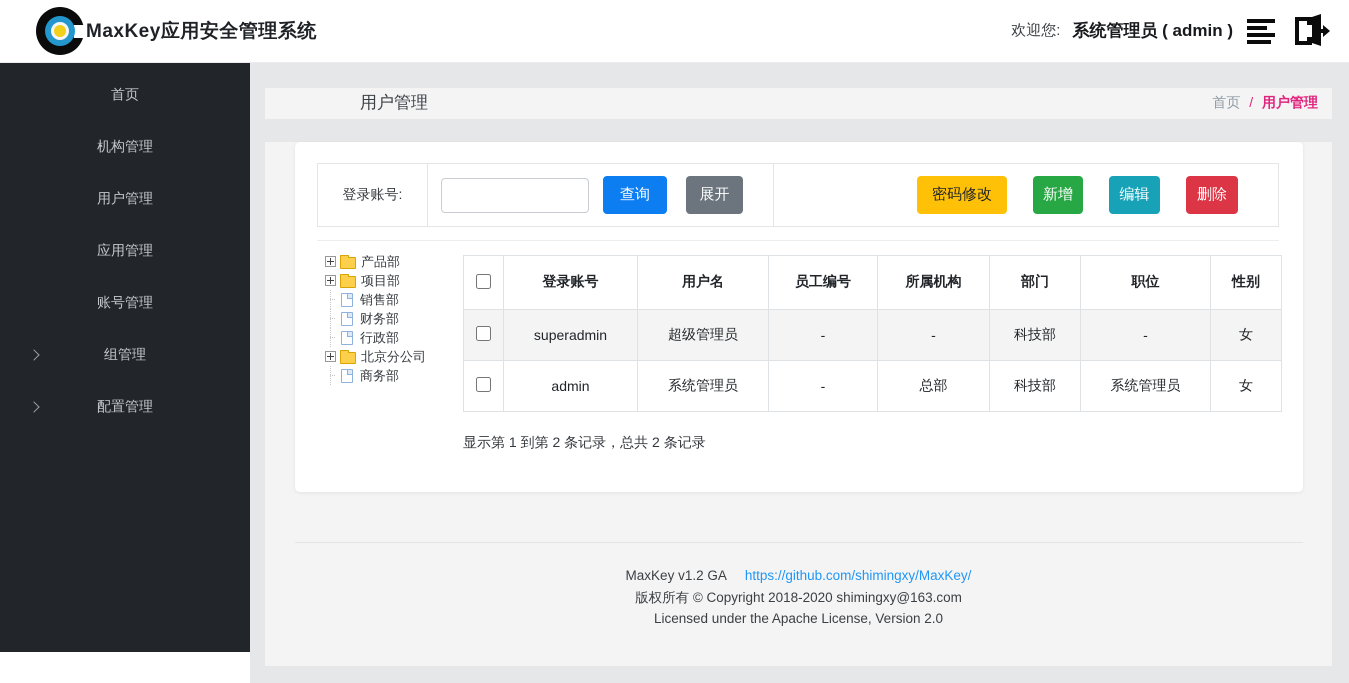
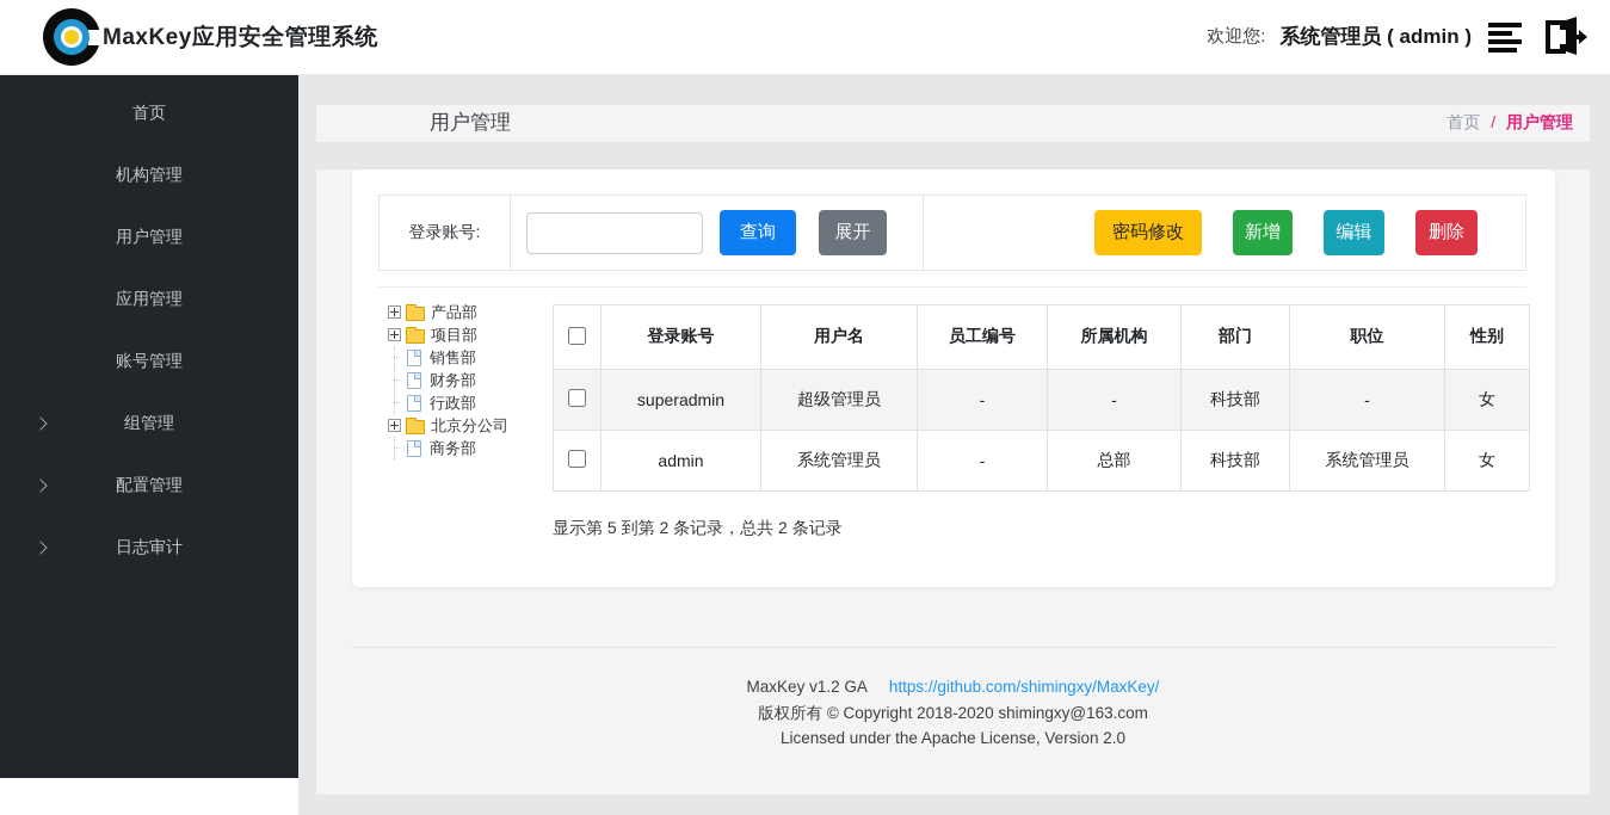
  MaxKey应用安全管理系统
  欢迎您:
  系统管理员 ( admin )
  首页
  机构管理
  用户管理
  应用管理
  账号管理
  组管理
  配置管理
+ 日志审计
  用户管理
  首页 / 用户管理
  登录账号:
  查询
  展开
  密码修改
  新增
  编辑
  删除
  产品部
  项目部
  销售部
  财务部
  行政部
  北京分公司
  商务部
  	登录账号	用户名	员工编号	所属机构	部门	职位	性别
  	superadmin	超级管理员	-	-	科技部	-	女
  	admin	系统管理员	-	总部	科技部	系统管理员	女
- 显示第 1 到第 2 条记录，总共 2 条记录
+ 显示第 5 到第 2 条记录，总共 2 条记录
  MaxKey v1.2 GA https://github.com/shimingxy/MaxKey/
  版权所有 © Copyright 2018-2020 shimingxy@163.com
  Licensed under the Apache License, Version 2.0
